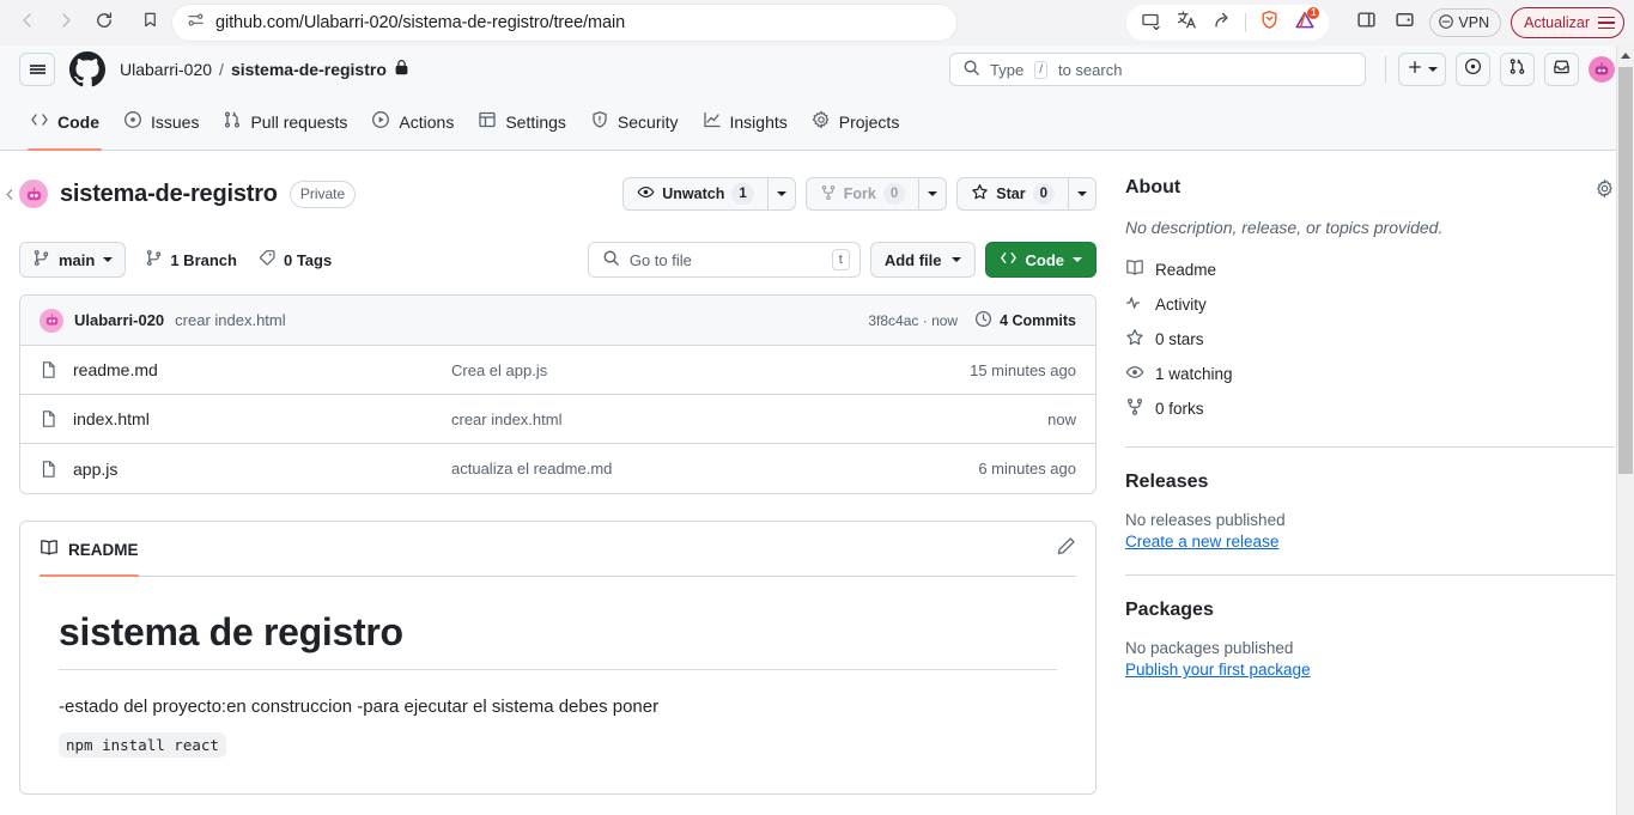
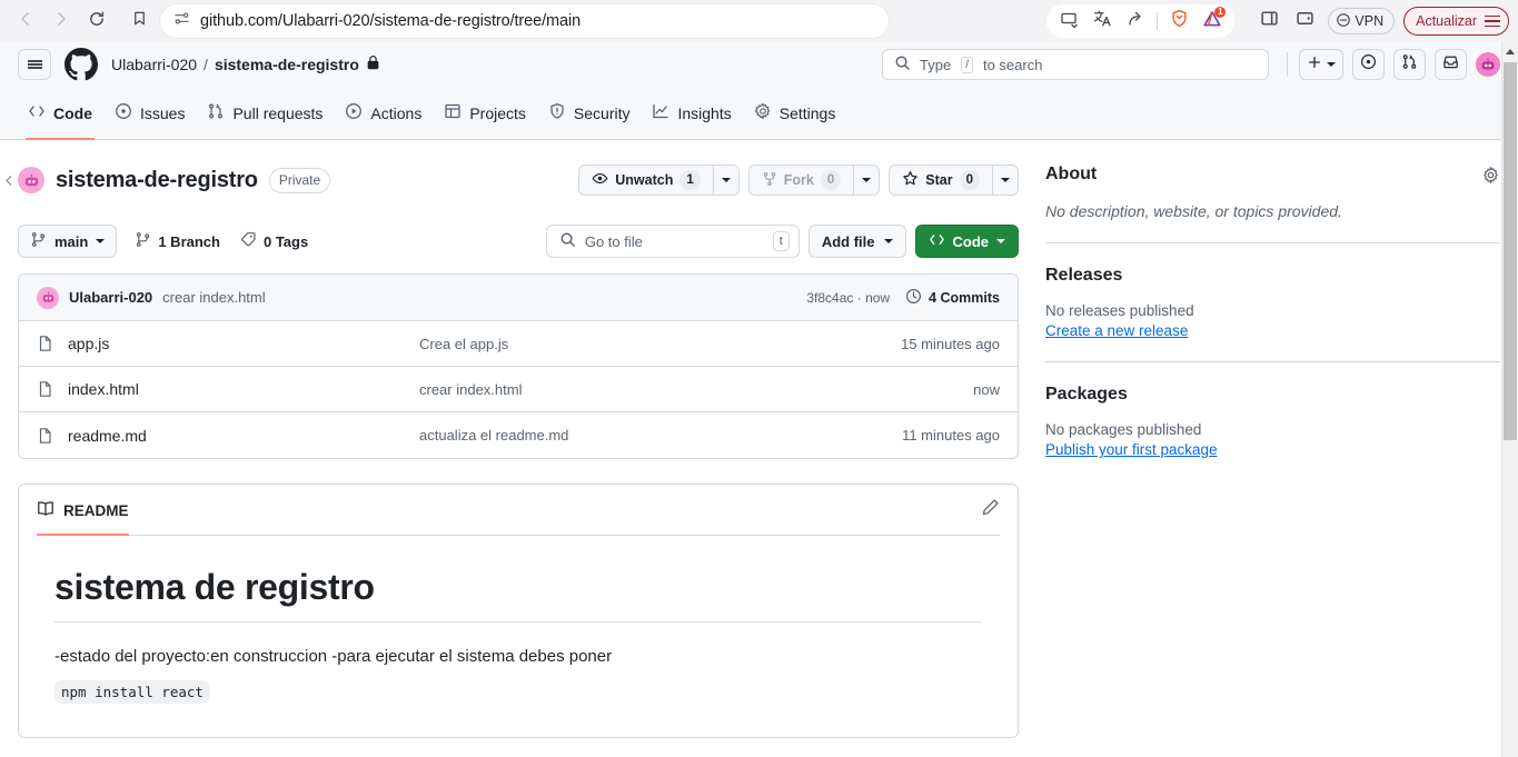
  github.com/Ulabarri-020/sistema-de-registro/tree/main
  1
  VPN
  Actualizar
  Ulabarri-020
  /
  sistema-de-registro
  Type
  /
  to search
  Code
  Issues
  Pull requests
  Actions
- Settings
+ Projects
  Security
  Insights
- Projects
+ Settings
  sistema-de-registro
  Private
  Unwatch
  1
  Fork
  0
  Star
  0
  main
  1 Branch
  0 Tags
  Go to file
  t
  Add file
  Code
  Ulabarri-020
  crear index.html
  3f8c4ac · now
  4 Commits
- readme.md
+ app.js
  Crea el app.js
  15 minutes ago
  index.html
  crear index.html
  now
- app.js
+ readme.md
  actualiza el readme.md
- 6 minutes ago
+ 11 minutes ago
  README
  sistema de registro
  -estado del proyecto:en construccion -para ejecutar el sistema debes poner
  npm install react
  About
- No description, release, or topics provided.
+ No description, website, or topics provided.
- Readme
- Activity
- 0 stars
- 1 watching
- 0 forks
  Releases
  No releases published
  Create a new release
  Packages
  No packages published
  Publish your first package
